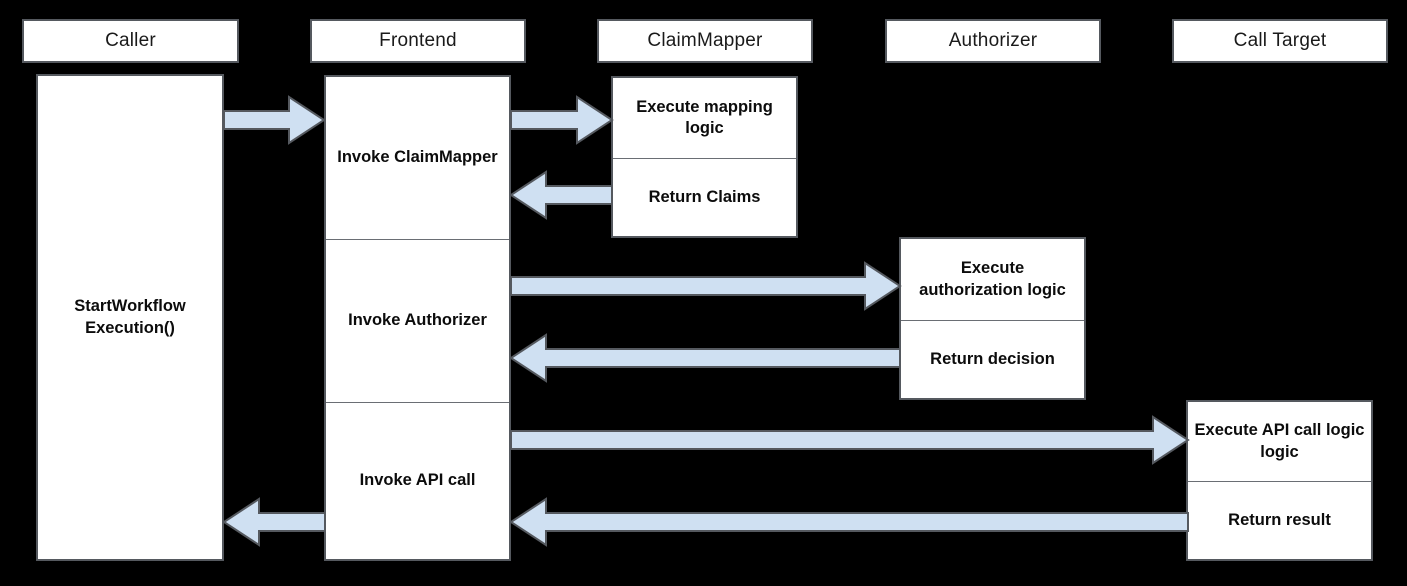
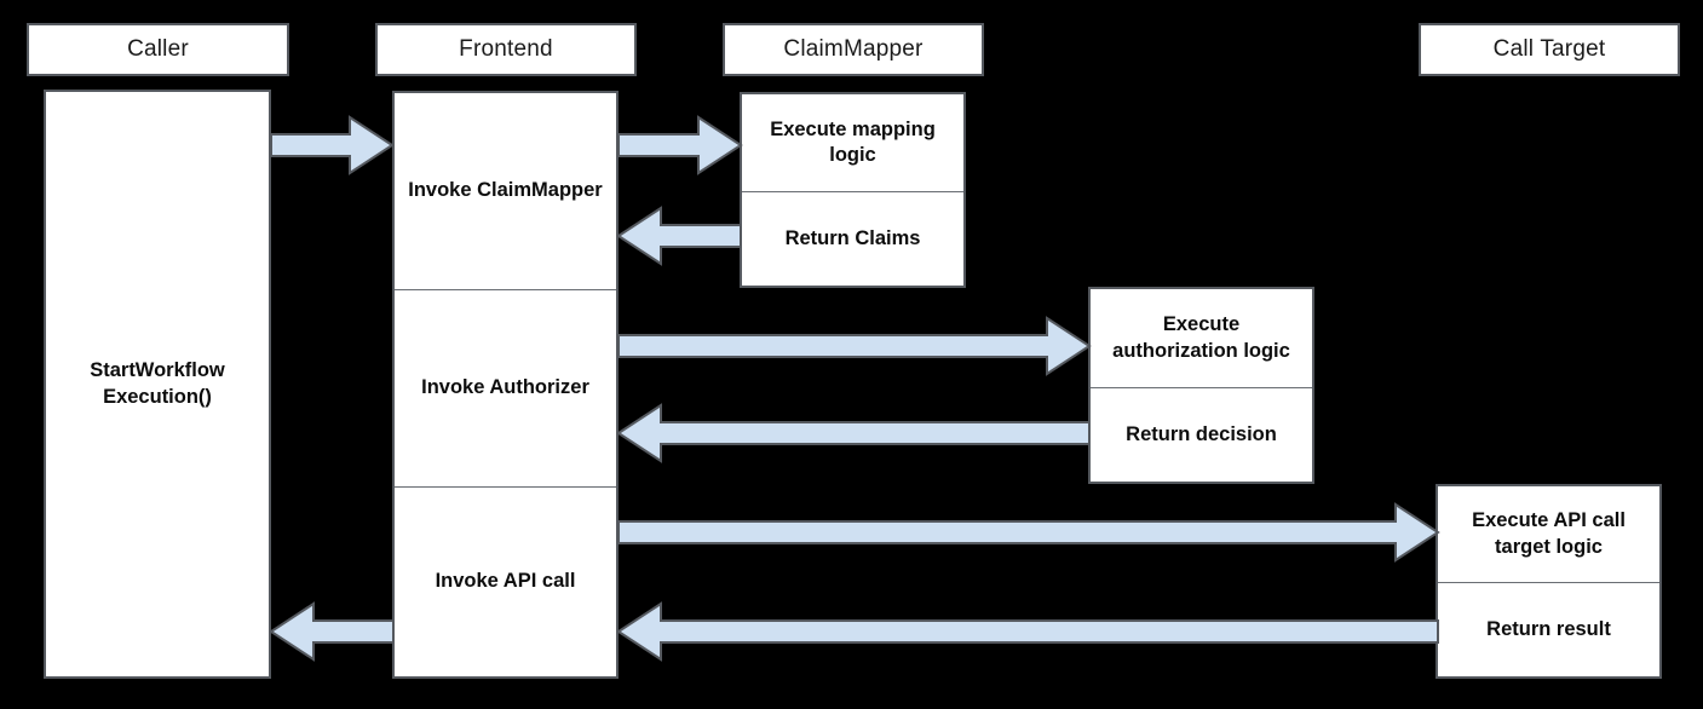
  Caller
  Frontend
  ClaimMapper
- Authorizer
  Call Target
  StartWorkflow Execution()
  Invoke ClaimMapper
  Invoke Authorizer
  Invoke API call
  Execute mapping logic
  Return Claims
  Execute authorization logic
  Return decision
- Execute API call logic logic
+ Execute API call target logic
  Return result
